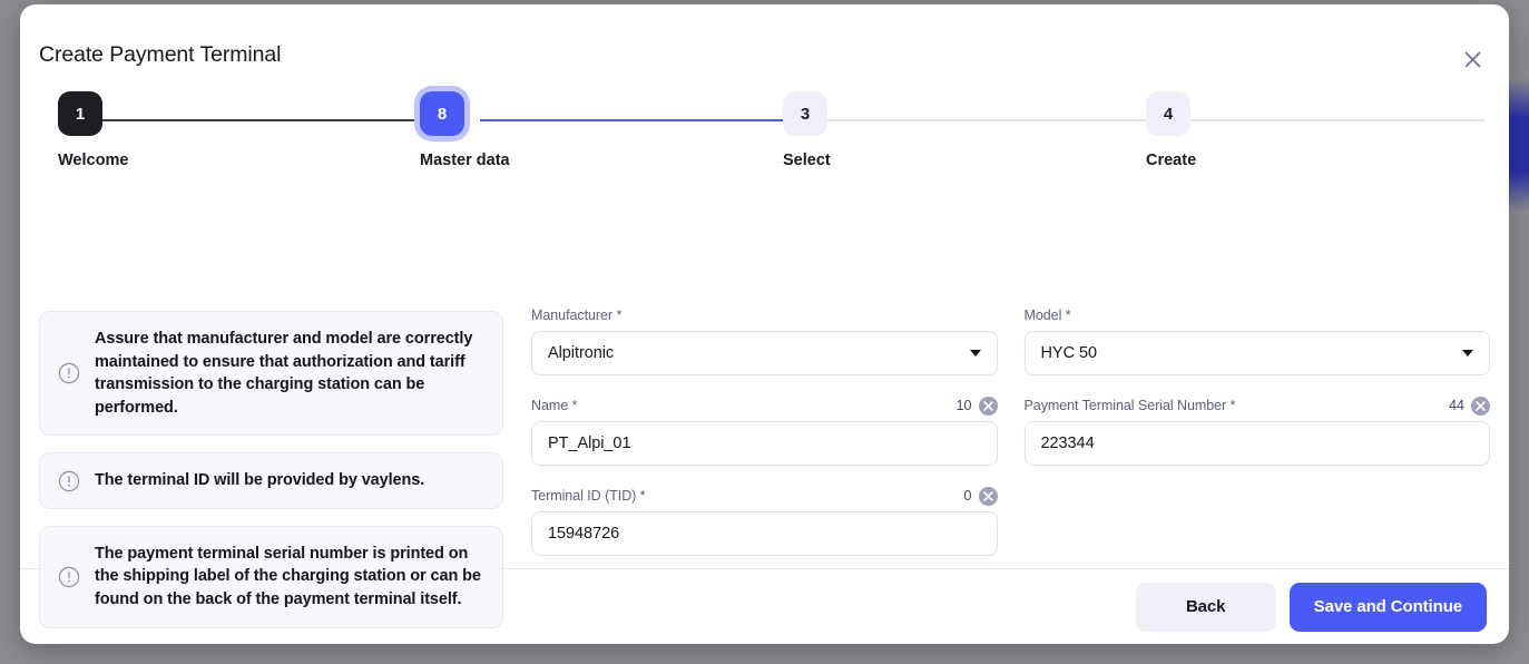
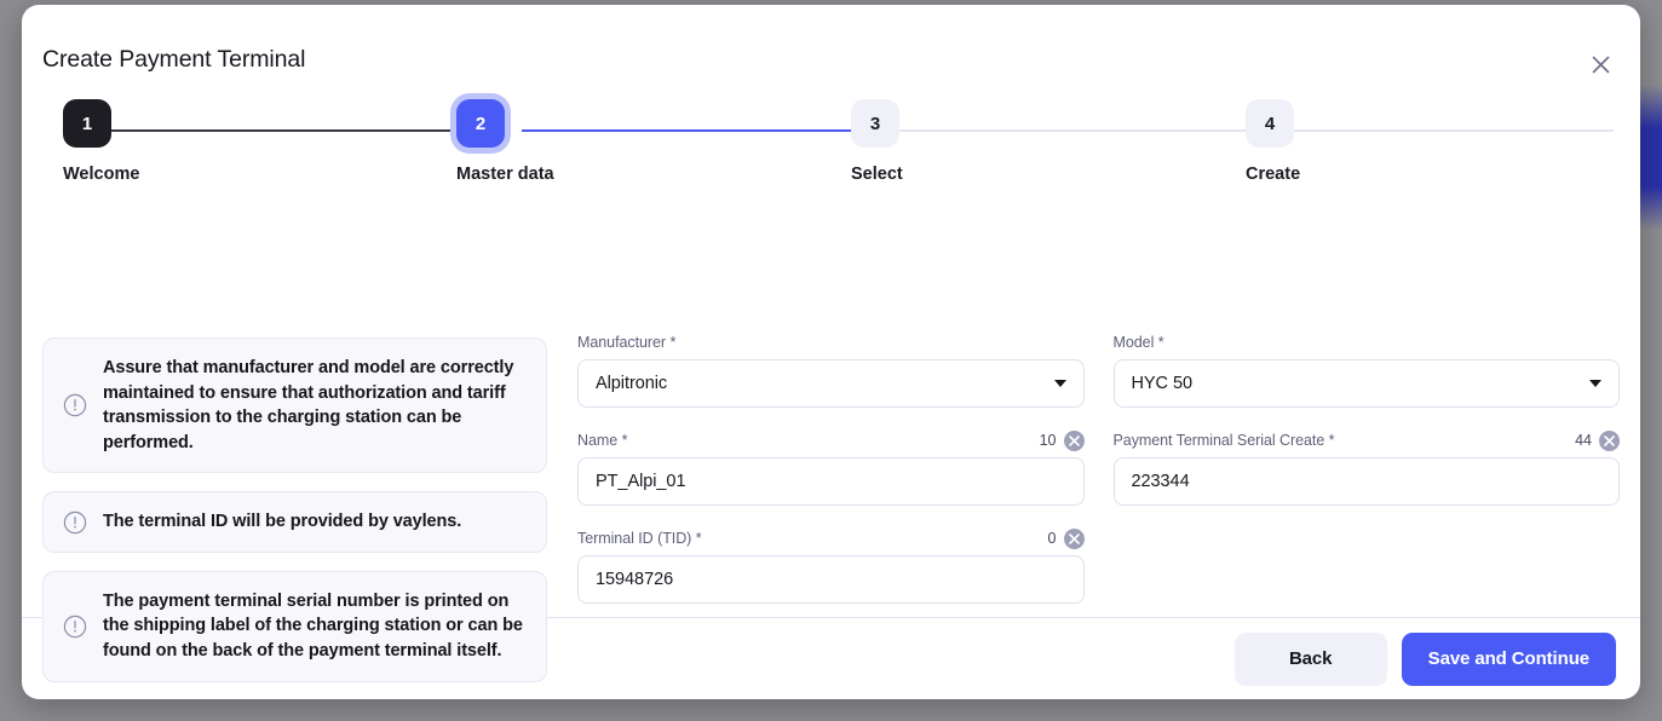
  Create Payment Terminal
  1
  Welcome
- 8
+ 2
  Master data
  3
  Select
  4
  Create
  Assure that manufacturer and model are correctly maintained to ensure that authorization and tariff transmission to the charging station can be performed.
  The terminal ID will be provided by vaylens.
  The payment terminal serial number is printed on the shipping label of the charging station or can be found on the back of the payment terminal itself.
  Manufacturer *
  Alpitronic
  Model *
  HYC 50
  Name *
  10
  PT_Alpi_01
- Payment Terminal Serial Number *
+ Payment Terminal Serial Create *
  44
  223344
  Terminal ID (TID) *
  0
  15948726
  Back
  Save and Continue
